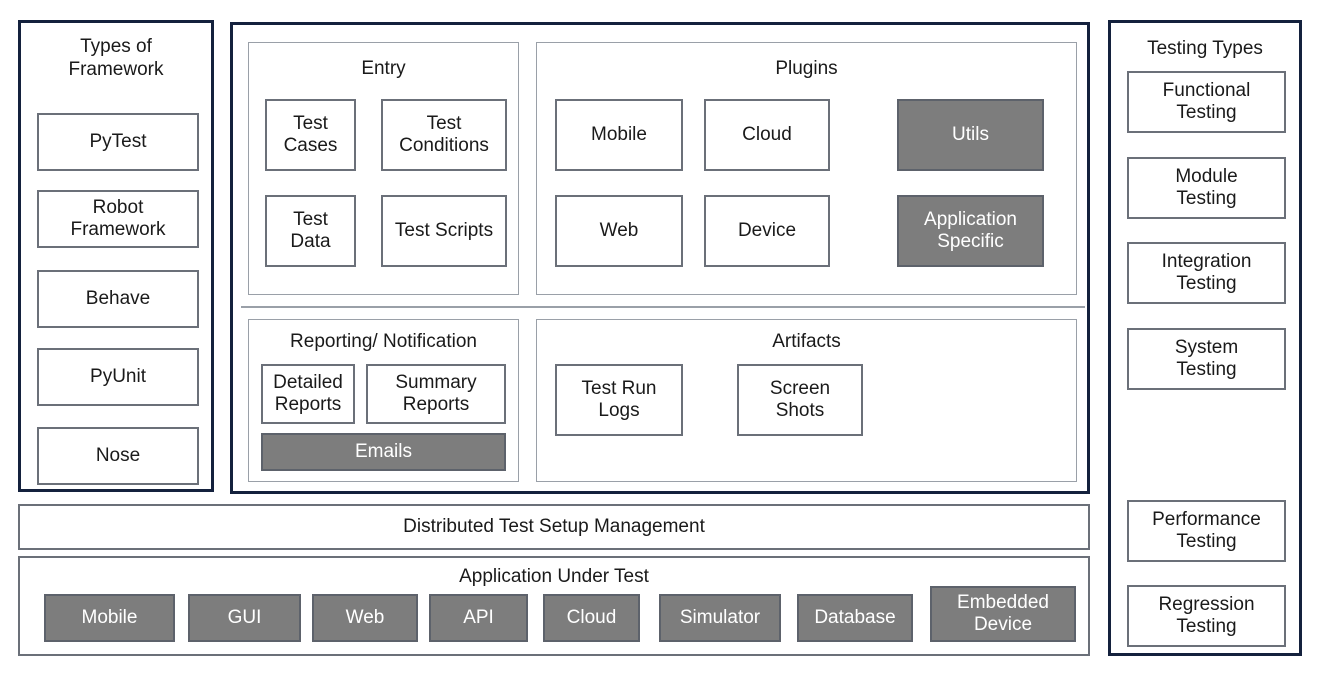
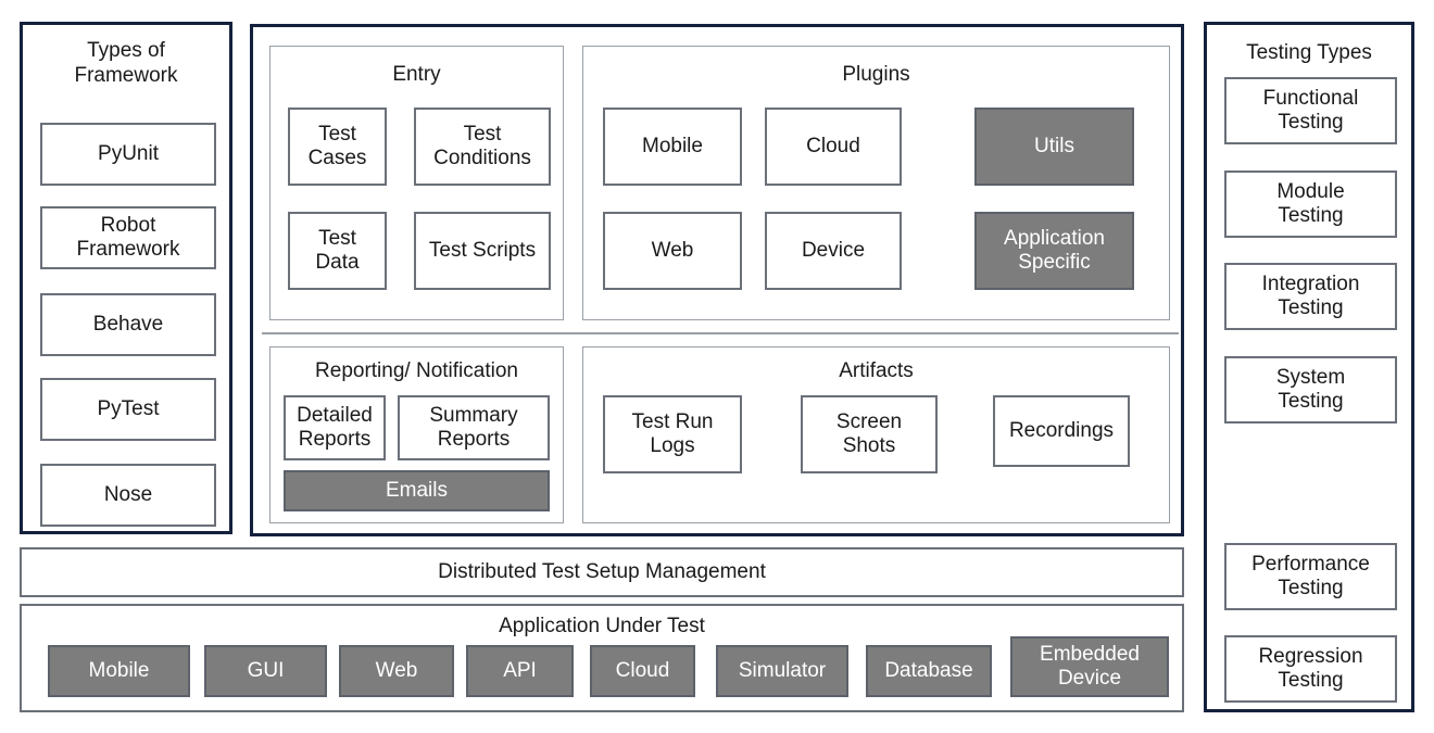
  Types of
  Framework
- PyTest
+ PyUnit
  Robot
  Framework
  Behave
- PyUnit
+ PyTest
  Nose
  Entry
  Test
  Cases
  Test
  Conditions
  Test
  Data
  Test Scripts
  Plugins
  Mobile
  Cloud
  Utils
  Web
  Device
  Application
  Specific
  Reporting/ Notification
  Detailed
  Reports
  Summary
  Reports
  Emails
  Artifacts
  Test Run
  Logs
  Screen
  Shots
+ Recordings
  Distributed Test Setup Management
  Application Under Test
  Mobile
  GUI
  Web
  API
  Cloud
  Simulator
  Database
  Embedded
  Device
  Testing Types
  Functional
  Testing
  Module
  Testing
  Integration
  Testing
  System
  Testing
  Performance
  Testing
  Regression
  Testing
